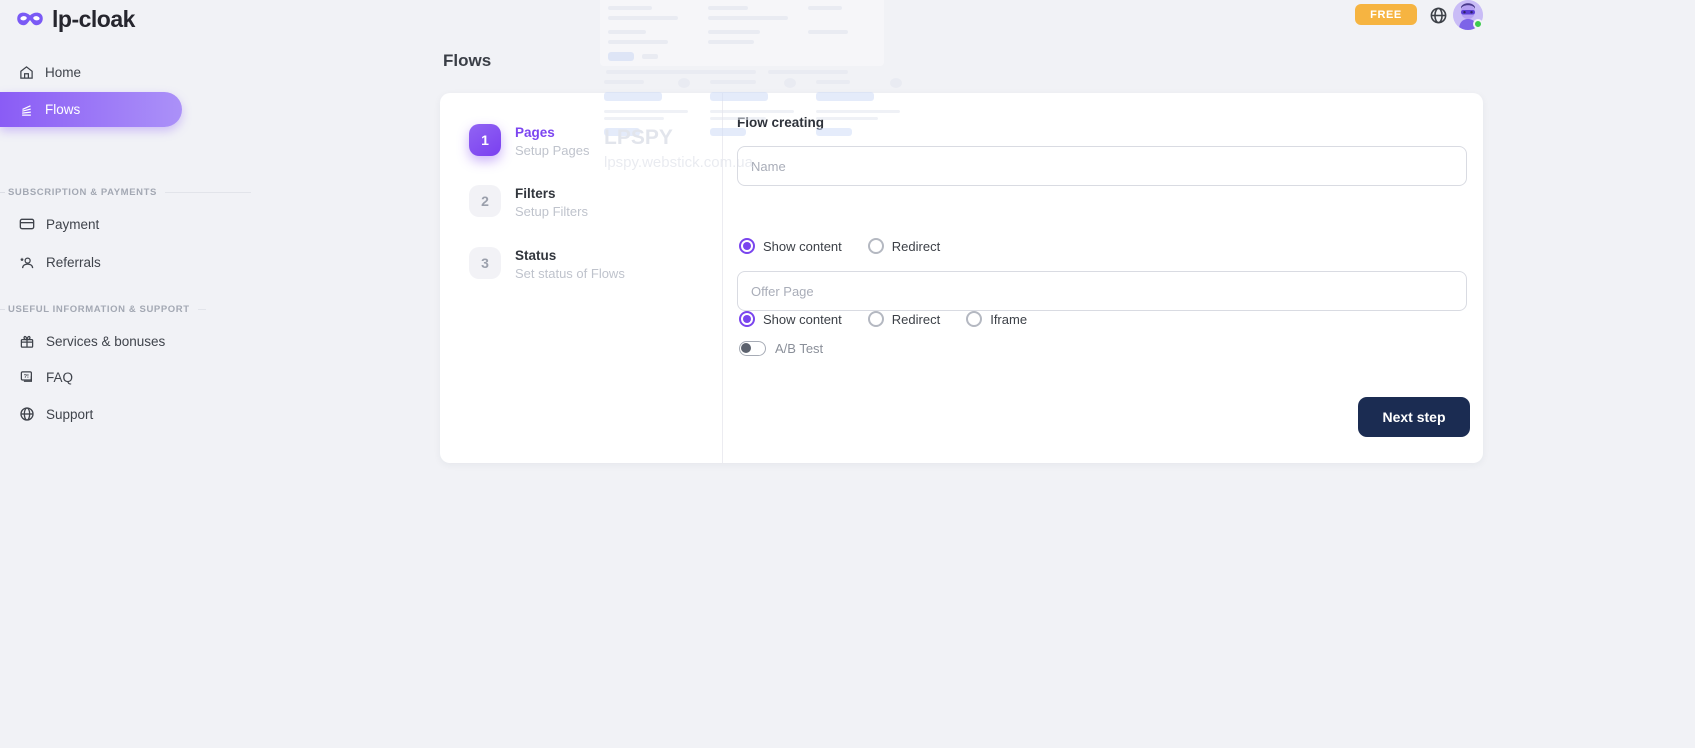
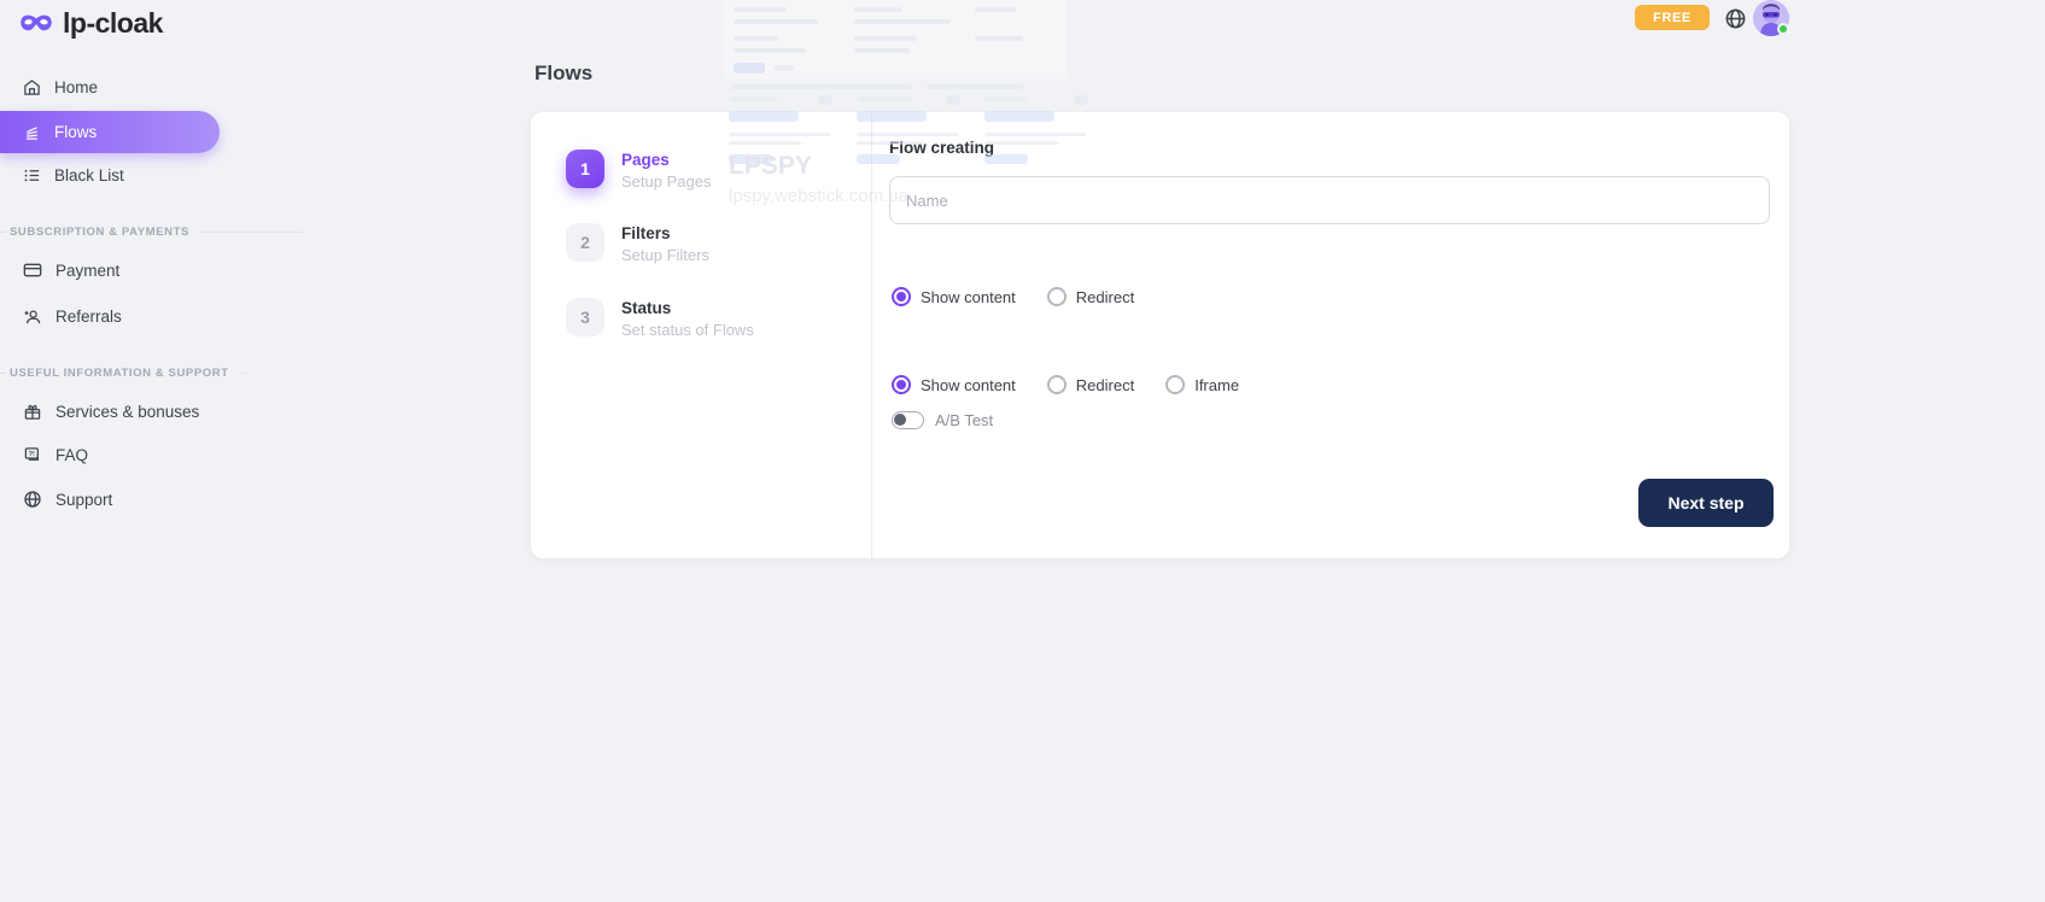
  lp-cloak
  Home
  Flows
+ Black List
  SUBSCRIPTION & PAYMENTS
  Payment
  Referrals
  USEFUL INFORMATION & SUPPORT
  Services & bonuses
  FAQ
  Support
  FREE
  Flows
  1
  Pages
  Setup Pages
  2
  Filters
  Setup Filters
  3
  Status
  Set status of Flows
  Flow creating
  Name
  Show content
  Redirect
- Offer Page
  Show content
  Redirect
  Iframe
  A/B Test
  Next step
  LPSPY
  lpspy.webstick.com.ua
